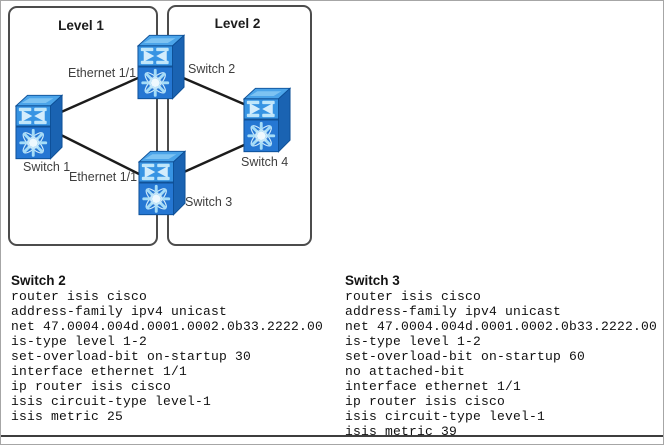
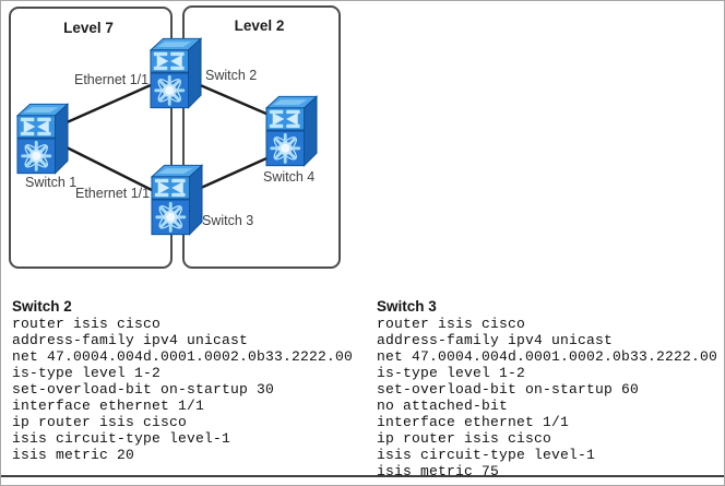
- Level 1
+ Level 7
  Level 2
  Ethernet 1/1
  Ethernet 1/1
  Switch 1
  Switch 2
  Switch 3
  Switch 4
  Switch 2
  router isis cisco
  address-family ipv4 unicast
  net 47.0004.004d.0001.0002.0b33.2222.00
  is-type level 1-2
  set-overload-bit on-startup 30
  interface ethernet 1/1
  ip router isis cisco
  isis circuit-type level-1
- isis metric 25
+ isis metric 20
  Switch 3
  router isis cisco
  address-family ipv4 unicast
  net 47.0004.004d.0001.0002.0b33.2222.00
  is-type level 1-2
  set-overload-bit on-startup 60
  no attached-bit
  interface ethernet 1/1
  ip router isis cisco
  isis circuit-type level-1
- isis metric 39
+ isis metric 75
